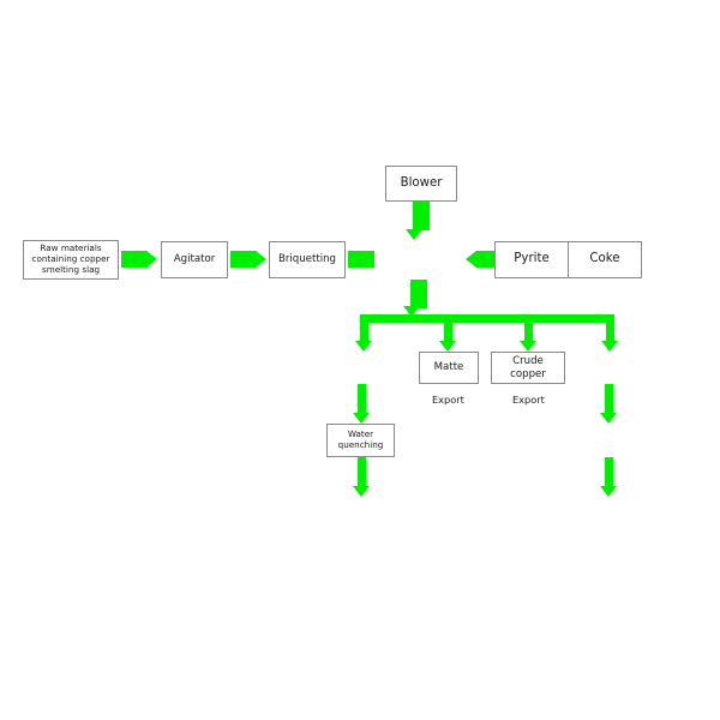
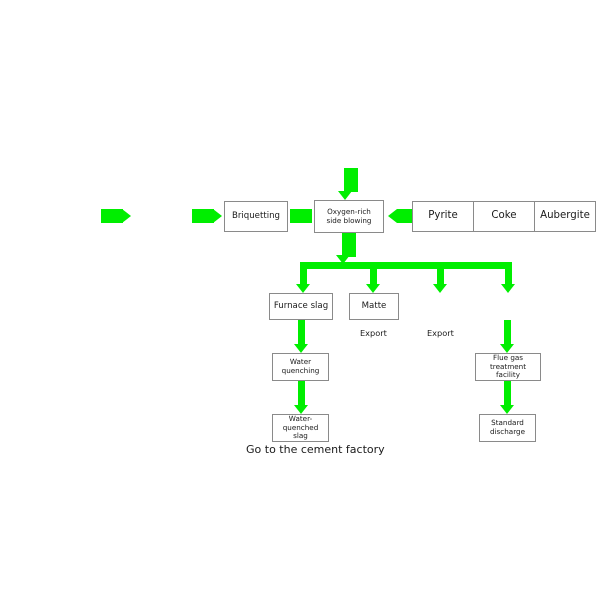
- Blower
- Raw materials
- containing copper
- smelting slag
- Agitator
  Briquetting
+ Oxygen-rich
+ side blowing
  Pyrite
  Coke
+ Aubergite
+ Furnace slag
  Matte
- Crude copper
  Export
  Export
  Water
  quenching
+ Water-
+ quenched slag
+ Go to the cement factory
+ Flue gas
+ treatment facility
+ Standard
+ discharge
